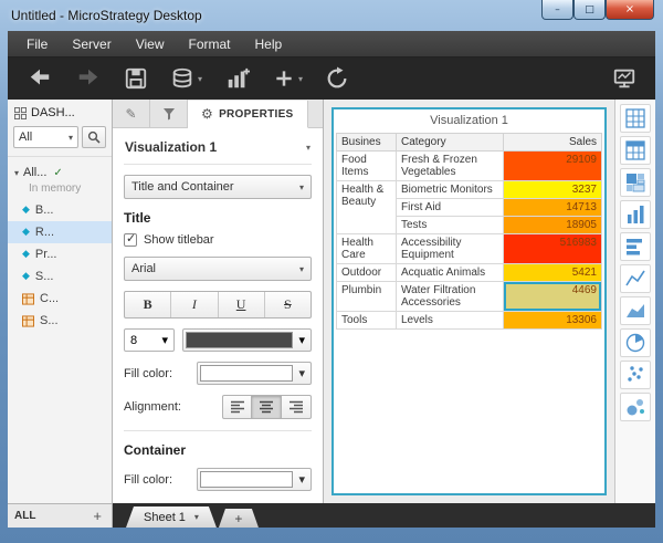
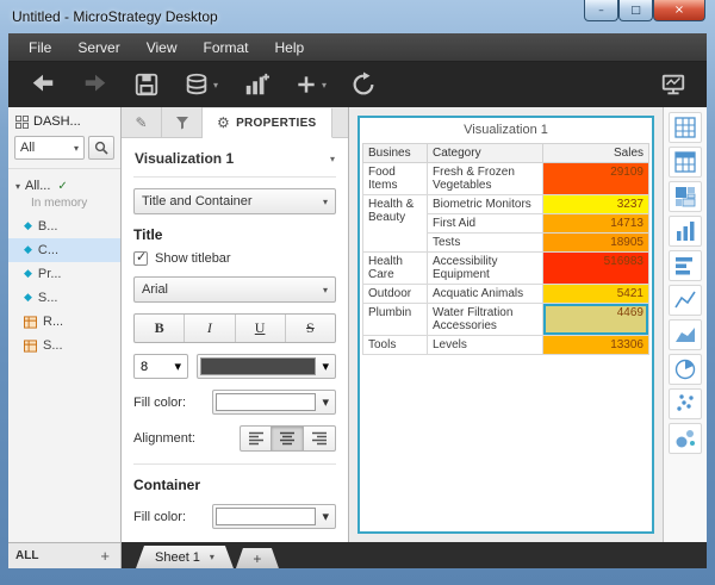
  Untitled - MicroStrategy Desktop
  –
  □
  ×
  File
  Server
  View
  Format
  Help
  ▾
  ▾
  DASH...
  All
  ▾
  ▾
  All...
  ✓
  In memory
  ◆
  B...
  ◆
- R...
+ C...
  ◆
  Pr...
  ◆
  S...
- C...
+ R...
  S...
  ALL
  +
  ✎
  ⚙
  PROPERTIES
  Visualization 1
  ▾
  Title and Container
  ▾
  Title
  ✓
  Show titlebar
  Arial
  ▾
  B
  I
  U
  S
  8
  ▾
  ▾
  Fill color:
  ▾
  Alignment:
  Container
  Fill color:
  ▾
  Visualization 1
  Busines	Category	Sales
  Food Items	Fresh & Frozen Vegetables	29109
  Health & Beauty	Biometric Monitors	3237
  First Aid	14713
  Tests	18905
  Health Care	Accessibility Equipment	516983
  Outdoor	Acquatic Animals	5421
  Plumbin	Water Filtration Accessories	4469
  Tools	Levels	13306
  Sheet 1
  ▾
  +
